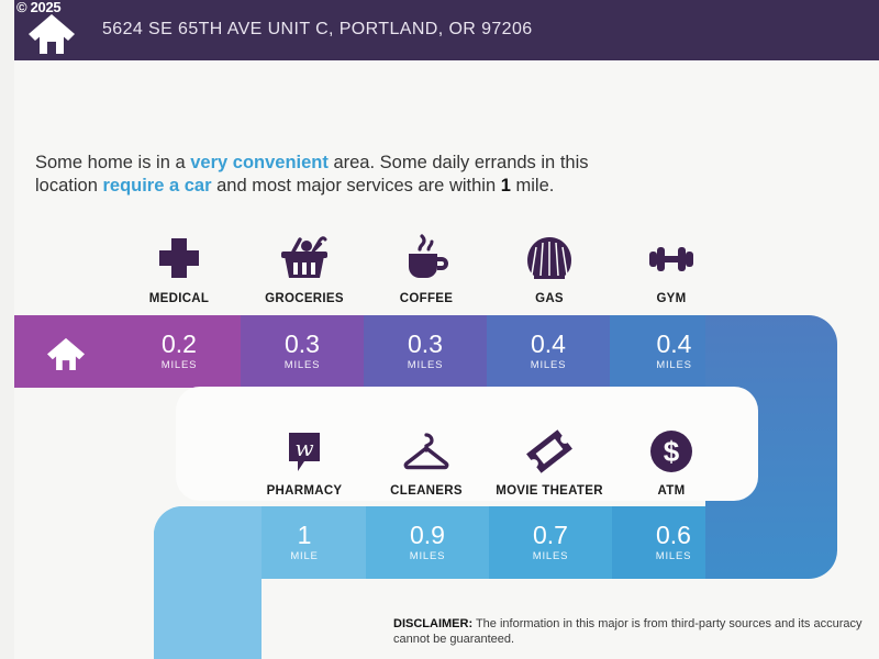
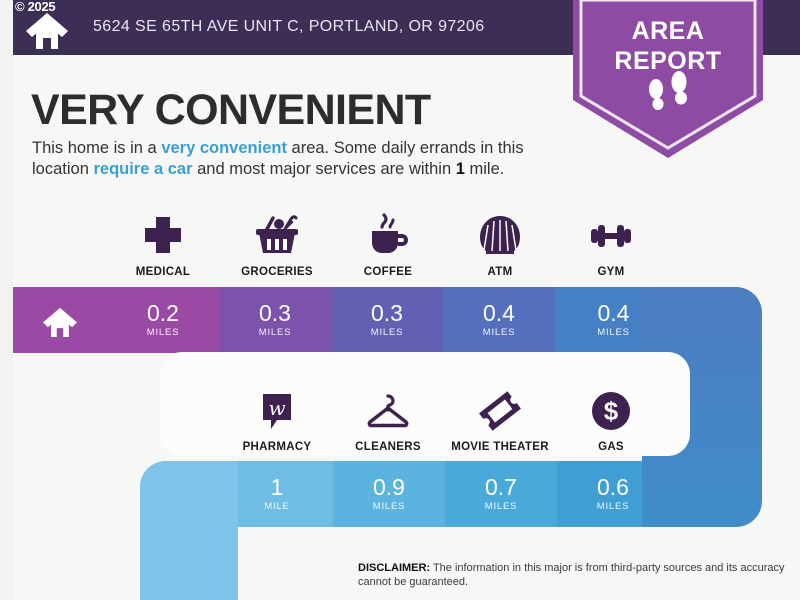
  © 2025
  5624 SE 65TH AVE UNIT C, PORTLAND, OR 97206
+ AREA
+ REPORT
+ VERY CONVENIENT
- Some home is in a very convenient area. Some daily errands in this location require a car and most major services are within 1 mile.
+ This home is in a very convenient area. Some daily errands in this location require a car and most major services are within 1 mile.
  MEDICAL
  GROCERIES
  COFFEE
- GAS
+ ATM
  GYM
  0.2
  MILES
  0.3
  MILES
  0.3
  MILES
  0.4
  MILES
  0.4
  MILES
  w
  PHARMACY
  CLEANERS
  MOVIE THEATER
  $
- ATM
+ GAS
  1
  MILE
  0.9
  MILES
  0.7
  MILES
  0.6
  MILES
  DISCLAIMER: The information in this major is from third-party sources and its accuracy cannot be guaranteed.
